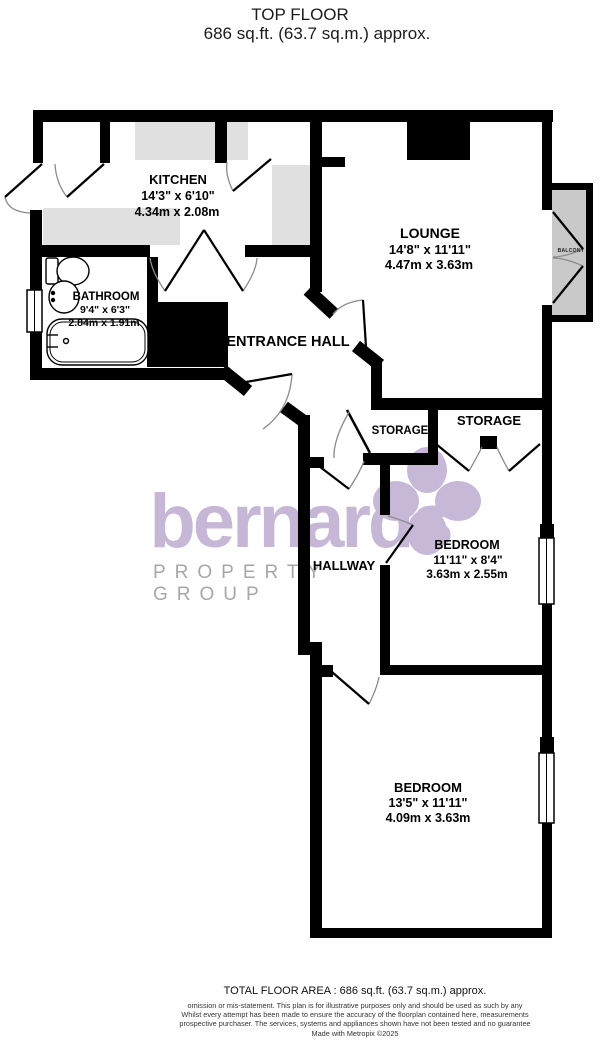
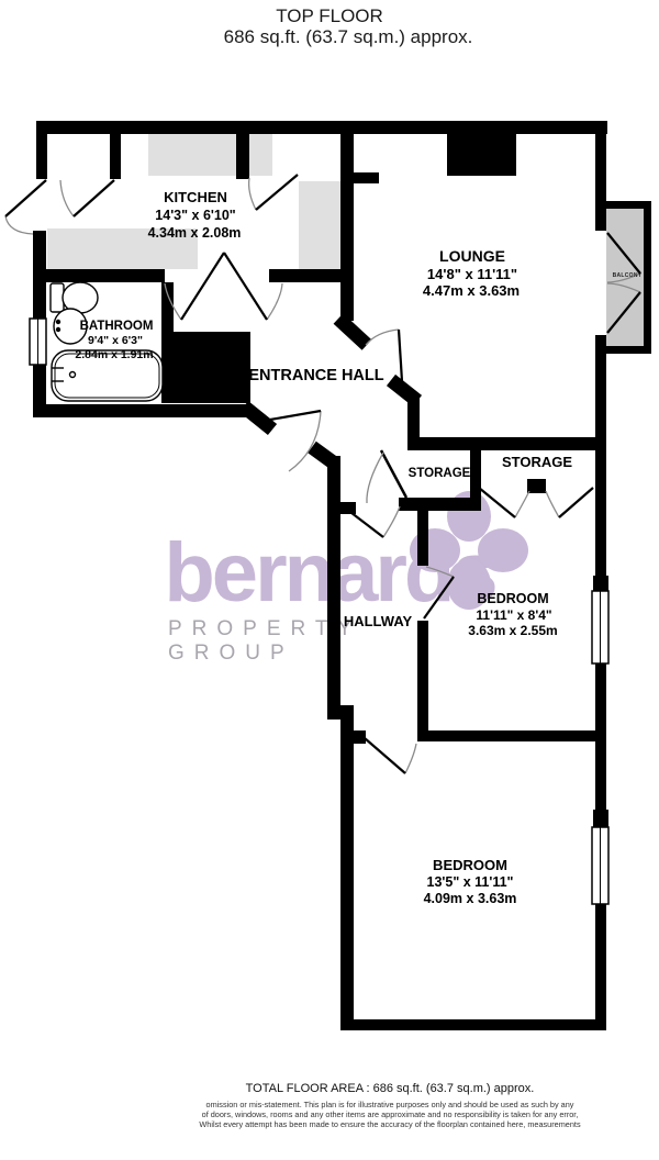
  TOP FLOOR
  686 sq.ft. (63.7 sq.m.) approx.
  bernard
  PROPERTY GROUP
  KITCHEN
  14'3" x 6'10"
  4.34m x 2.08m
  LOUNGE
  14'8" x 11'11"
  4.47m x 3.63m
  BATHROOM
  9'4" x 6'3"
  2.84m x 1.91m
  ENTRANCE HALL
  STORAGE
  STORAGE
  HALLWAY
  BEDROOM
  11'11" x 8'4"
  3.63m x 2.55m
  BEDROOM
  13'5" x 11'11"
  4.09m x 3.63m
  TOTAL FLOOR AREA : 686 sq.ft. (63.7 sq.m.) approx.
  omission or mis-statement. This plan is for illustrative purposes only and should be used as such by any
+ of doors, windows, rooms and any other items are approximate and no responsibility is taken for any error,
  Whilst every attempt has been made to ensure the accuracy of the floorplan contained here, measurements
- prospective purchaser. The services, systems and appliances shown have not been tested and no guarantee
- Made with Metropix ©2025
